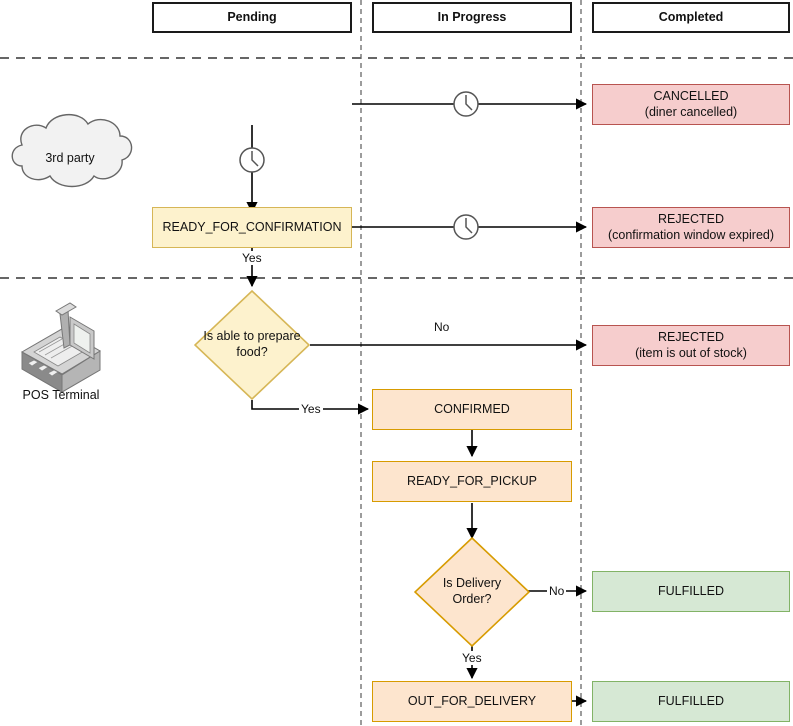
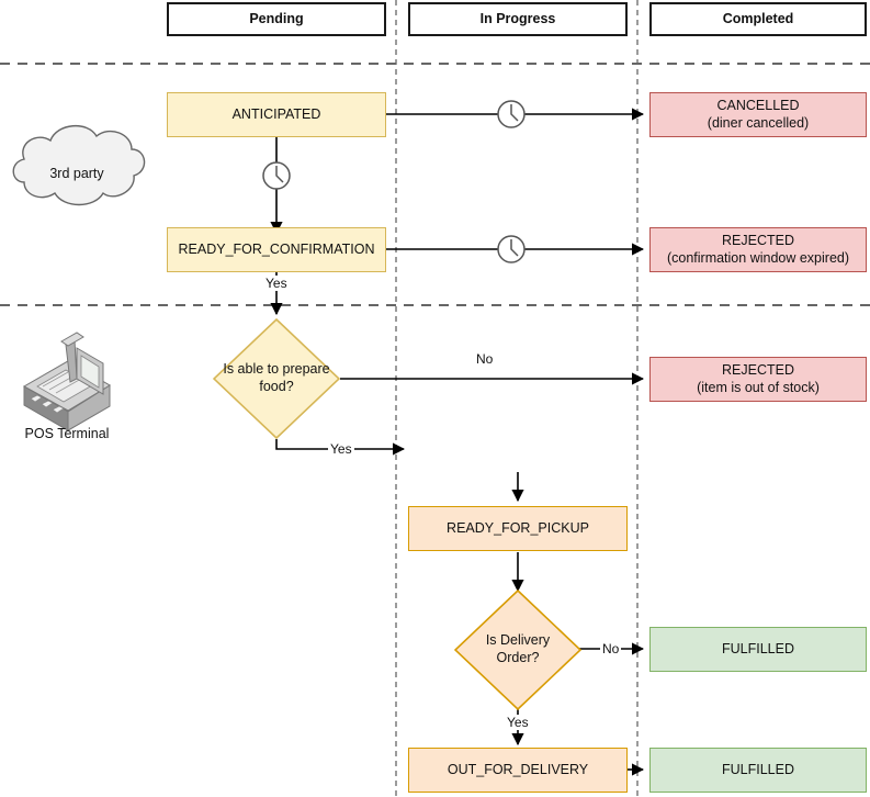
  Pending
  In Progress
  Completed
  3rd party
  POS Terminal
+ ANTICIPATED
  CANCELLED
  (diner cancelled)
  READY_FOR_CONFIRMATION
  REJECTED
  (confirmation window expired)
  Is able to prepare
  food?
  REJECTED
  (item is out of stock)
- CONFIRMED
  READY_FOR_PICKUP
  Is Delivery
  Order?
  FULFILLED
  OUT_FOR_DELIVERY
  FULFILLED
  Yes
  No
  Yes
  No
  Yes
